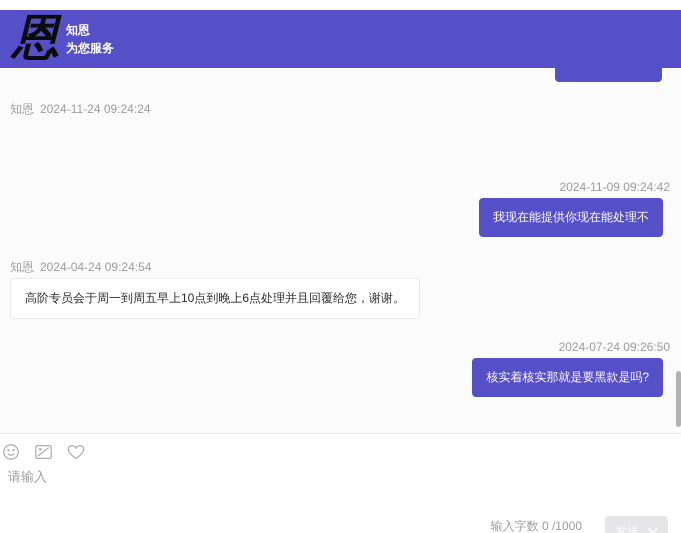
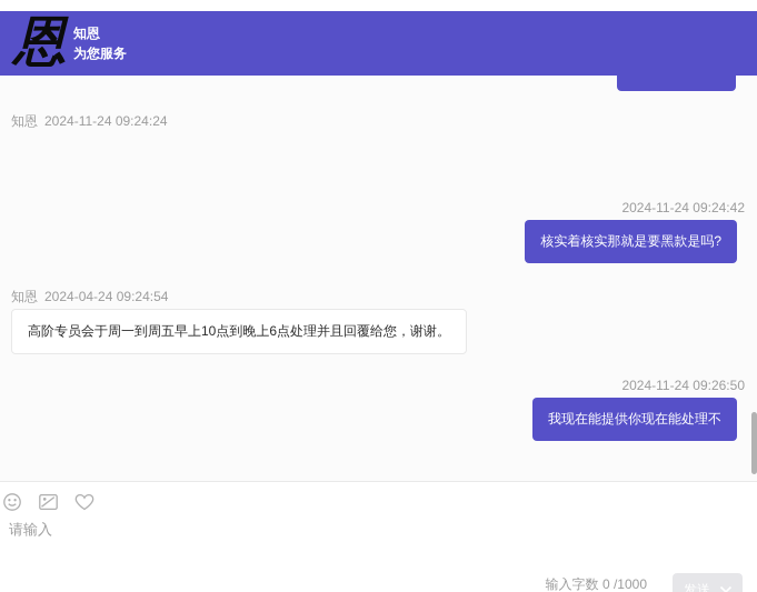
  恩
  知恩
  为您服务
  知恩 2024-11-24 09:24:24
- 2024-11-09 09:24:42
+ 2024-11-24 09:24:42
- 我现在能提供你现在能处理不
+ 核实着核实那就是要黑款是吗?
  知恩 2024-04-24 09:24:54
  高阶专员会于周一到周五早上10点到晚上6点处理并且回覆给您，谢谢。
- 2024-07-24 09:26:50
+ 2024-11-24 09:26:50
- 核实着核实那就是要黑款是吗?
+ 我现在能提供你现在能处理不
  请输入
  输入字数 0 /1000
  发送
